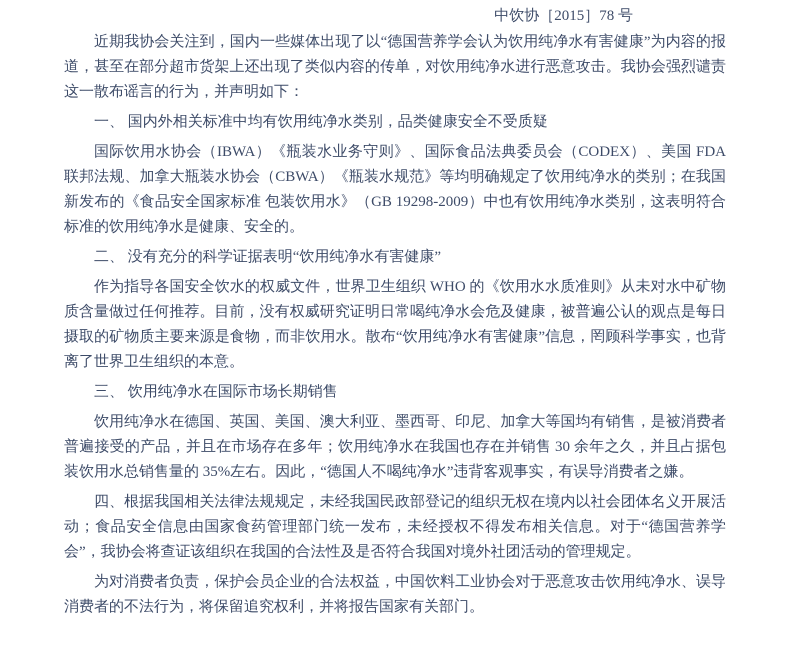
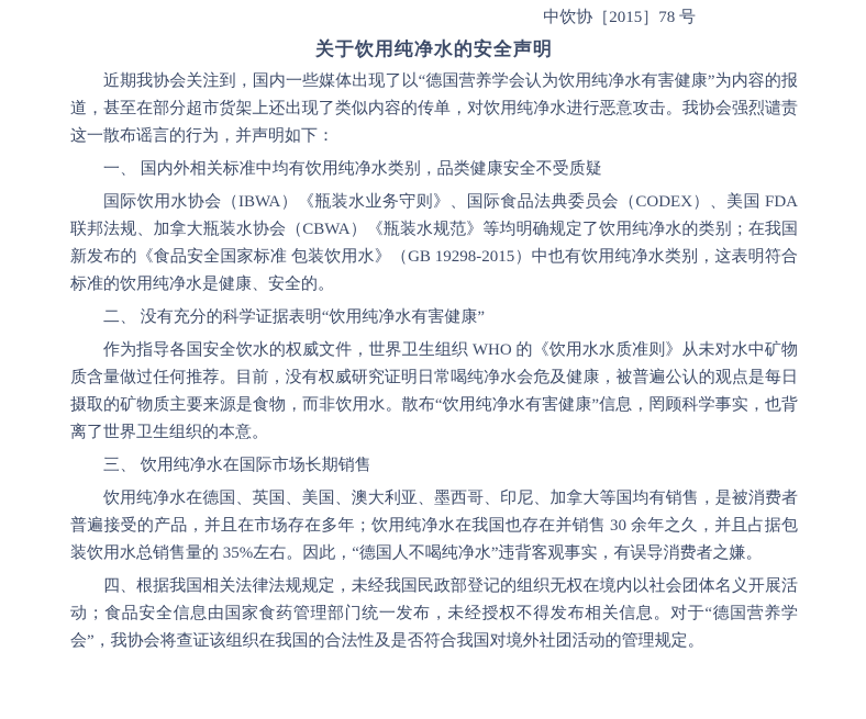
  中饮协［2015］78 号
+ 关于饮用纯净水的安全声明
  近期我协会关注到，国内一些媒体出现了以“德国营养学会认为饮用纯净水有害健康”为内容的报道，甚至在部分超市货架上还出现了类似内容的传单，对饮用纯净水进行恶意攻击。我协会强烈谴责这一散布谣言的行为，并声明如下：
  一、 国内外相关标准中均有饮用纯净水类别，品类健康安全不受质疑
- 国际饮用水协会（IBWA）《瓶装水业务守则》、国际食品法典委员会（CODEX）、美国 FDA 联邦法规、加拿大瓶装水协会（CBWA）《瓶装水规范》等均明确规定了饮用纯净水的类别；在我国新发布的《食品安全国家标准 包装饮用水》（GB 19298-2009）中也有饮用纯净水类别，这表明符合标准的饮用纯净水是健康、安全的。
+ 国际饮用水协会（IBWA）《瓶装水业务守则》、国际食品法典委员会（CODEX）、美国 FDA 联邦法规、加拿大瓶装水协会（CBWA）《瓶装水规范》等均明确规定了饮用纯净水的类别；在我国新发布的《食品安全国家标准 包装饮用水》（GB 19298-2015）中也有饮用纯净水类别，这表明符合标准的饮用纯净水是健康、安全的。
  二、 没有充分的科学证据表明“饮用纯净水有害健康”
  作为指导各国安全饮水的权威文件，世界卫生组织 WHO 的《饮用水水质准则》从未对水中矿物质含量做过任何推荐。目前，没有权威研究证明日常喝纯净水会危及健康，被普遍公认的观点是每日摄取的矿物质主要来源是食物，而非饮用水。散布“饮用纯净水有害健康”信息，罔顾科学事实，也背离了世界卫生组织的本意。
  三、 饮用纯净水在国际市场长期销售
  饮用纯净水在德国、英国、美国、澳大利亚、墨西哥、印尼、加拿大等国均有销售，是被消费者普遍接受的产品，并且在市场存在多年；饮用纯净水在我国也存在并销售 30 余年之久，并且占据包装饮用水总销售量的 35%左右。因此，“德国人不喝纯净水”违背客观事实，有误导消费者之嫌。
  四、根据我国相关法律法规规定，未经我国民政部登记的组织无权在境内以社会团体名义开展活动；食品安全信息由国家食药管理部门统一发布，未经授权不得发布相关信息。对于“德国营养学会”，我协会将查证该组织在我国的合法性及是否符合我国对境外社团活动的管理规定。
- 为对消费者负责，保护会员企业的合法权益，中国饮料工业协会对于恶意攻击饮用纯净水、误导消费者的不法行为，将保留追究权利，并将报告国家有关部门。
